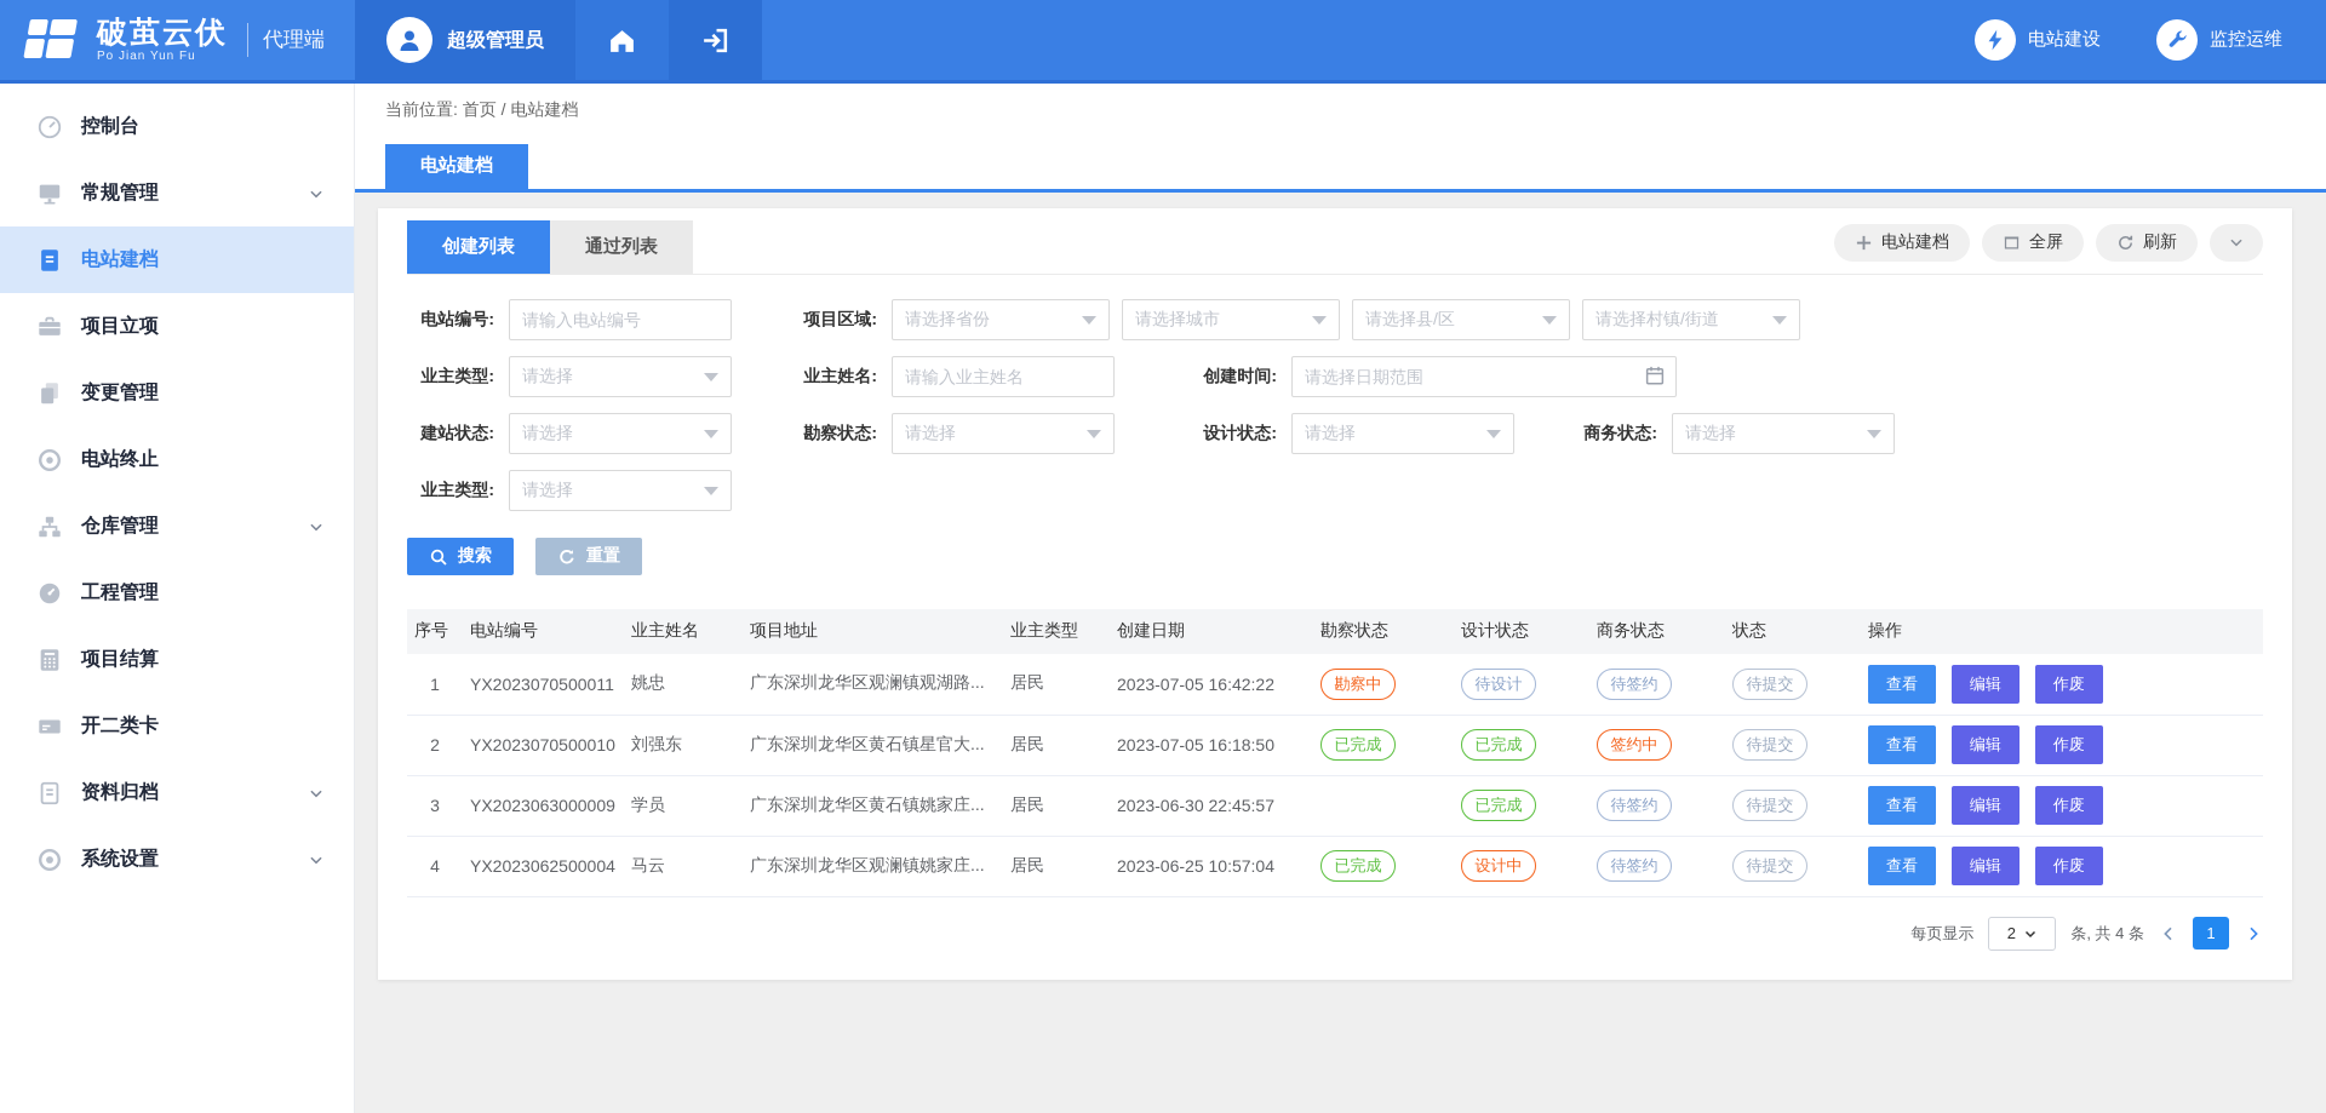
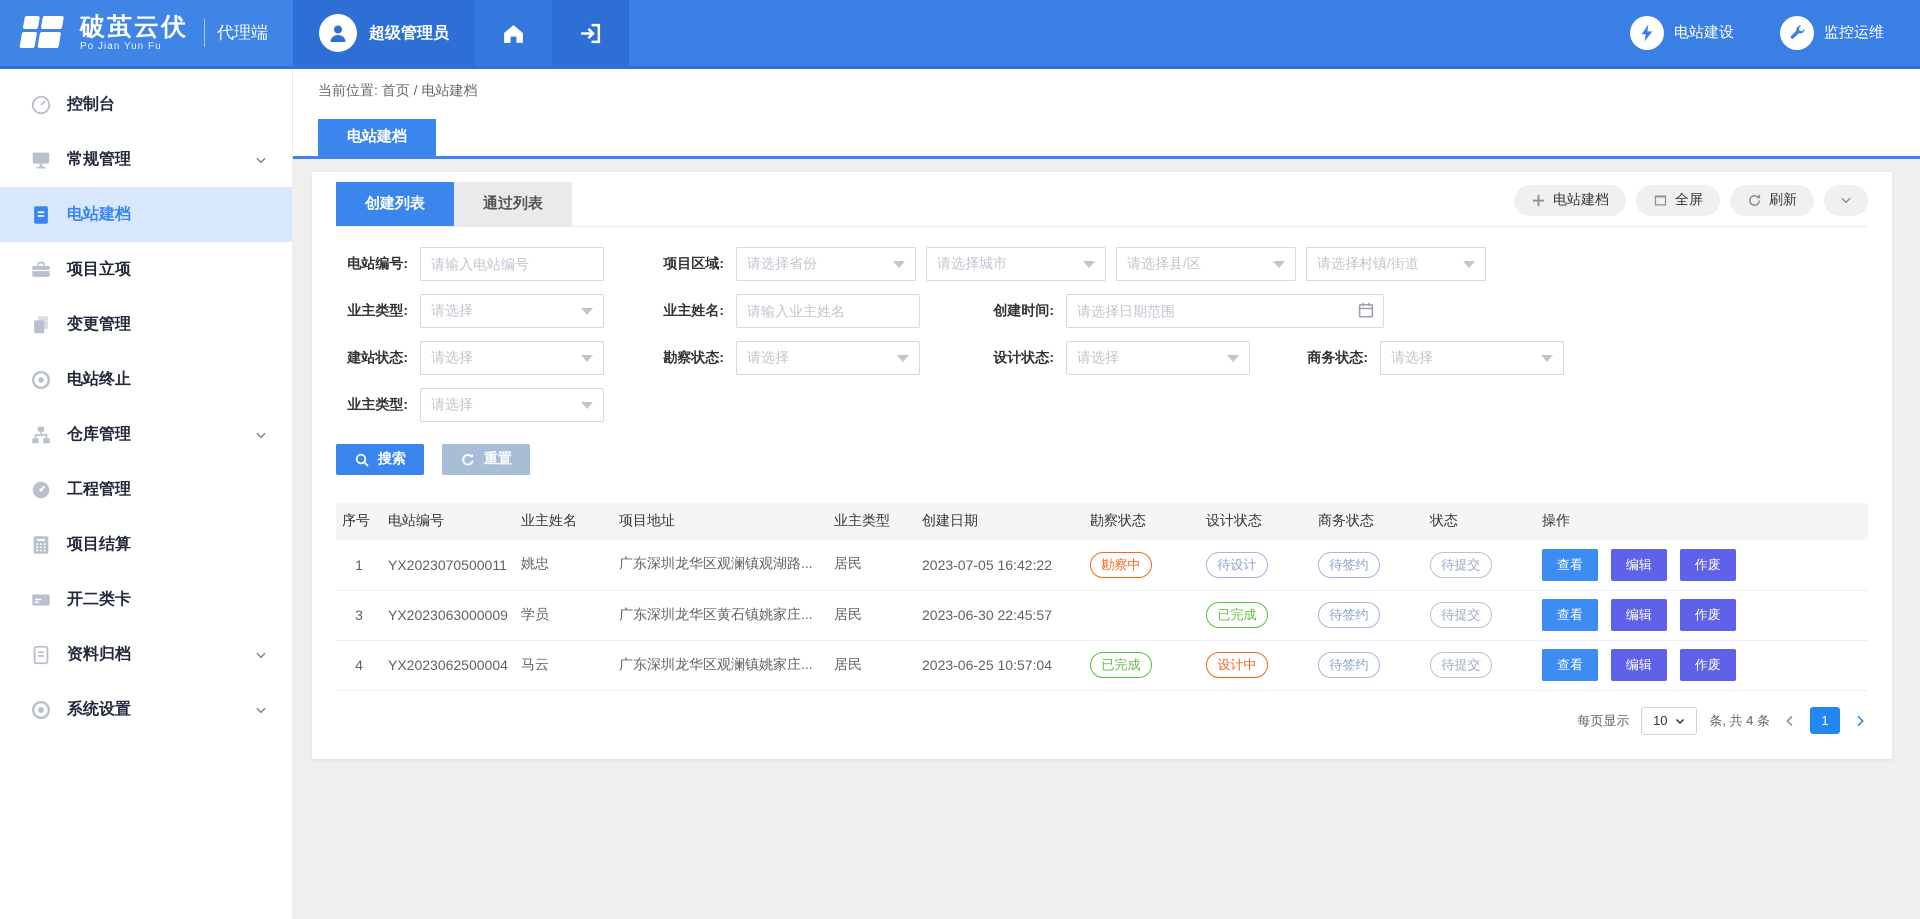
  破茧云伏
  Po Jian Yun Fu
  代理端
  超级管理员
  电站建设
  监控运维
  控制台
  常规管理
  电站建档
  项目立项
  变更管理
  电站终止
  仓库管理
  工程管理
  项目结算
  开二类卡
  资料归档
  系统设置
  当前位置: 首页 / 电站建档
  电站建档
  创建列表
  通过列表
  电站建档
  全屏
  刷新
  电站编号:
  请输入电站编号
  项目区域:
  请选择省份
  请选择城市
  请选择县/区
  请选择村镇/街道
  业主类型:
  请选择
  业主姓名:
  请输入业主姓名
  创建时间:
  请选择日期范围
  建站状态:
  请选择
  勘察状态:
  请选择
  设计状态:
  请选择
  商务状态:
  请选择
  业主类型:
  请选择
  搜索
  重置
  序号	电站编号	业主姓名	项目地址	业主类型	创建日期	勘察状态	设计状态	商务状态	状态	操作
  1	YX2023070500011	姚忠	广东深圳龙华区观澜镇观湖路...	居民	2023-07-05 16:42:22	勘察中	待设计	待签约	待提交	查看 编辑 作废
- 2	YX2023070500010	刘强东	广东深圳龙华区黄石镇星官大...	居民	2023-07-05 16:18:50	已完成	已完成	签约中	待提交	查看 编辑 作废
  3	YX2023063000009	学员	广东深圳龙华区黄石镇姚家庄...	居民	2023-06-30 22:45:57		已完成	待签约	待提交	查看 编辑 作废
  4	YX2023062500004	马云	广东深圳龙华区观澜镇姚家庄...	居民	2023-06-25 10:57:04	已完成	设计中	待签约	待提交	查看 编辑 作废
  每页显示
- 2
+ 10
  条, 共 4 条
  1
